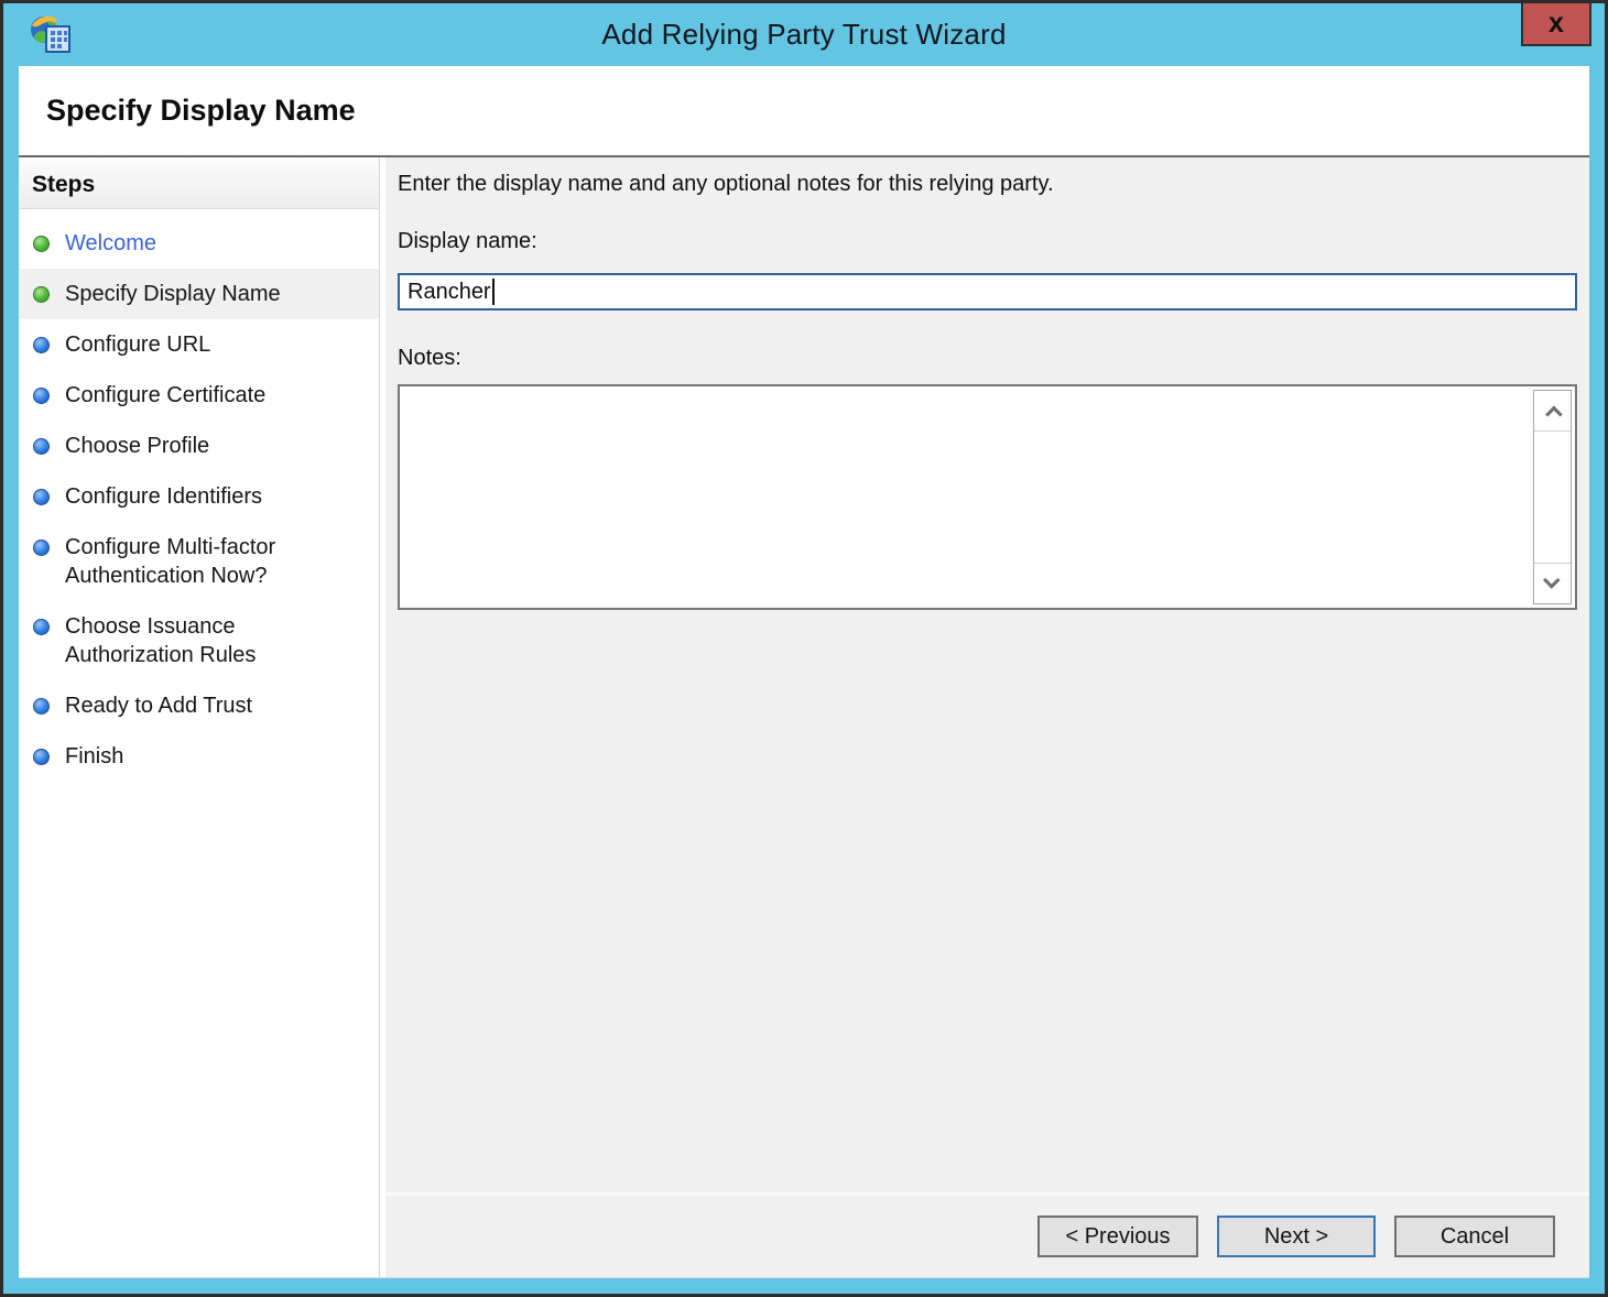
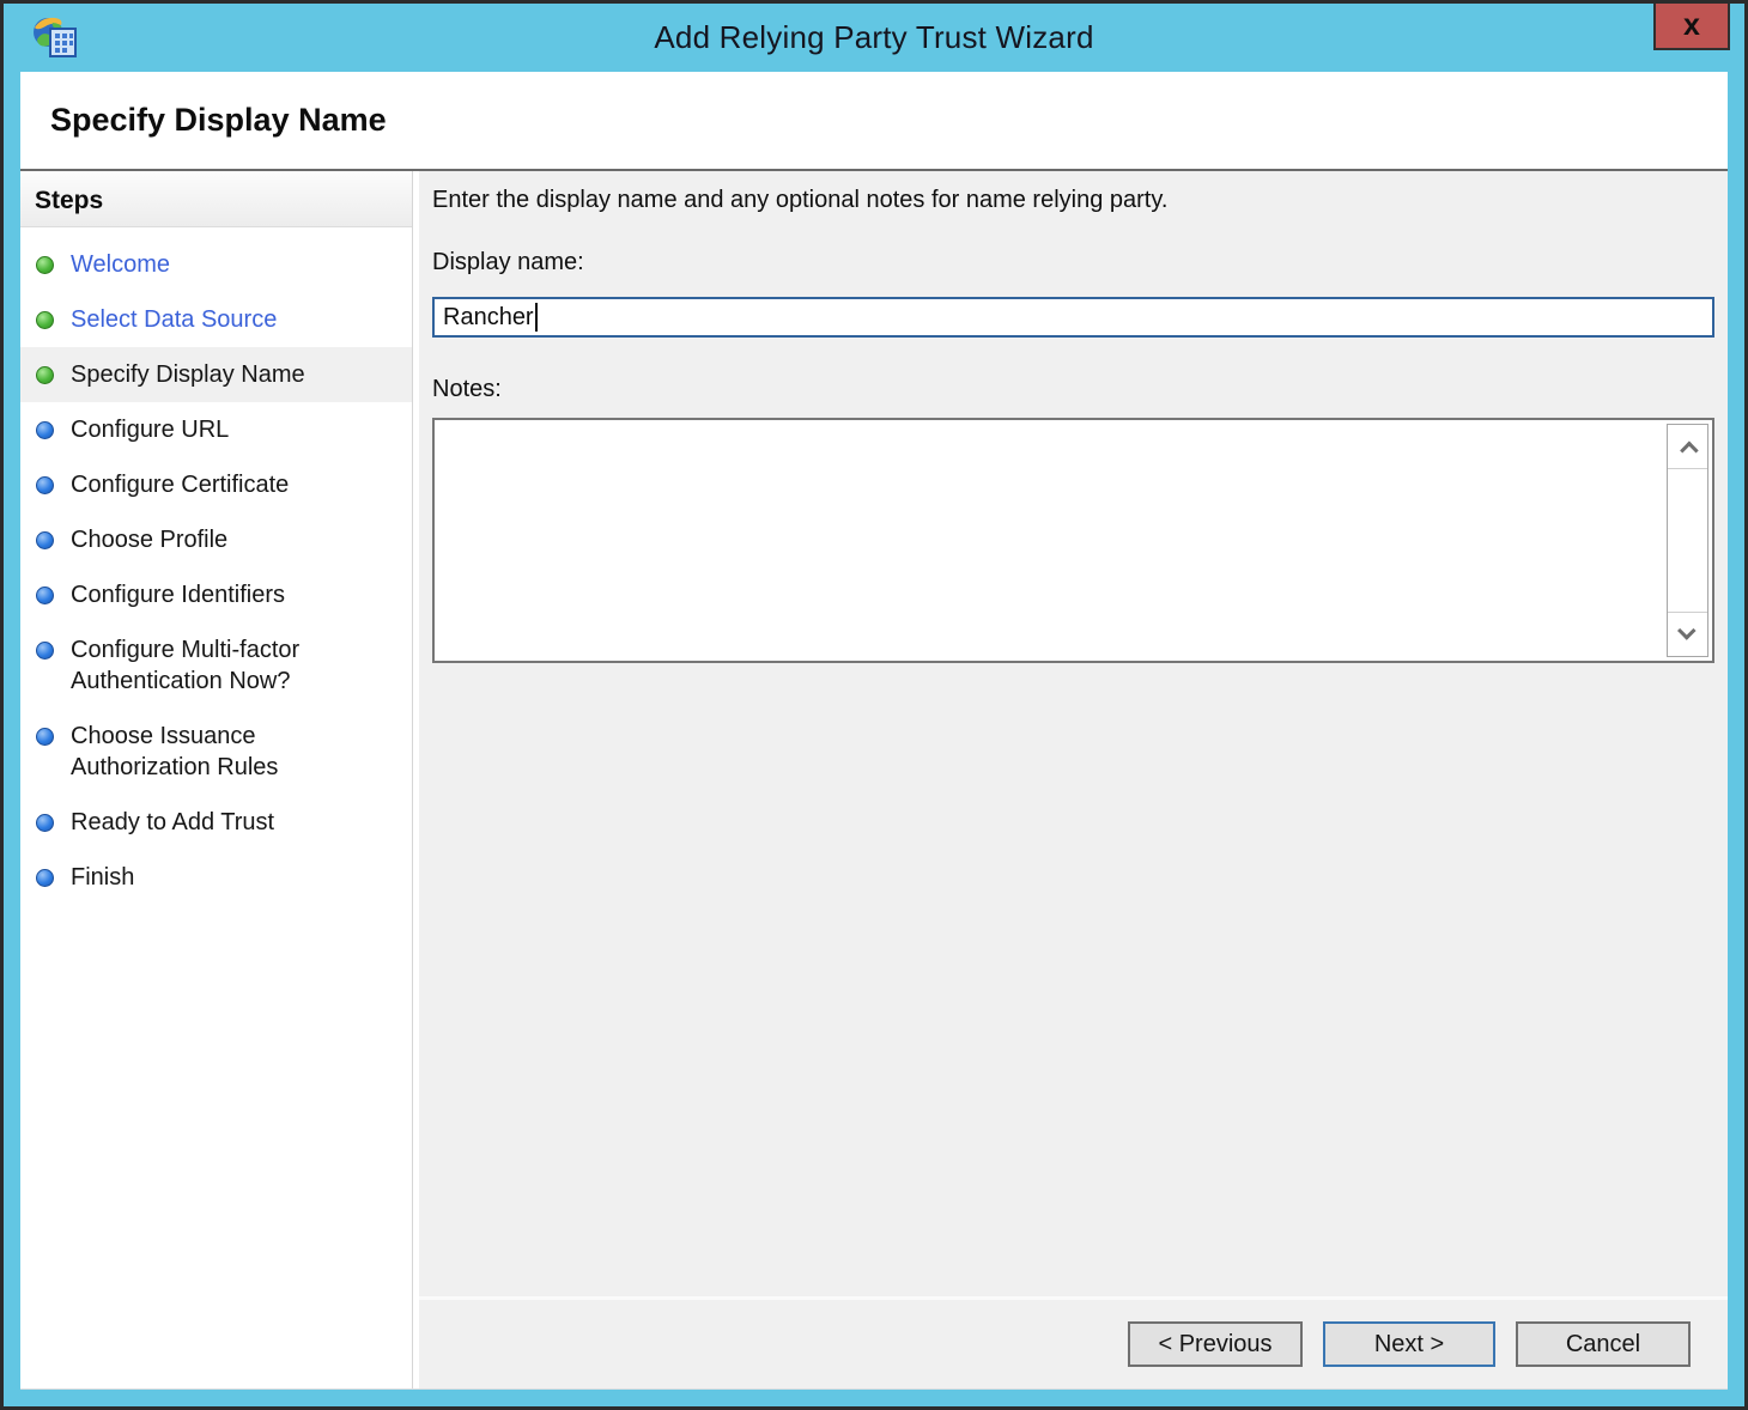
  Add Relying Party Trust Wizard
  x
  Specify Display Name
  Steps
  Welcome
+ Select Data Source
  Specify Display Name
  Configure URL
  Configure Certificate
  Choose Profile
  Configure Identifiers
  Configure Multi-factor
  Authentication Now?
  Choose Issuance
  Authorization Rules
  Ready to Add Trust
  Finish
- Enter the display name and any optional notes for this relying party.
+ Enter the display name and any optional notes for name relying party.
  Display name:
  Rancher
  Notes:
  < Previous
  Next >
  Cancel
